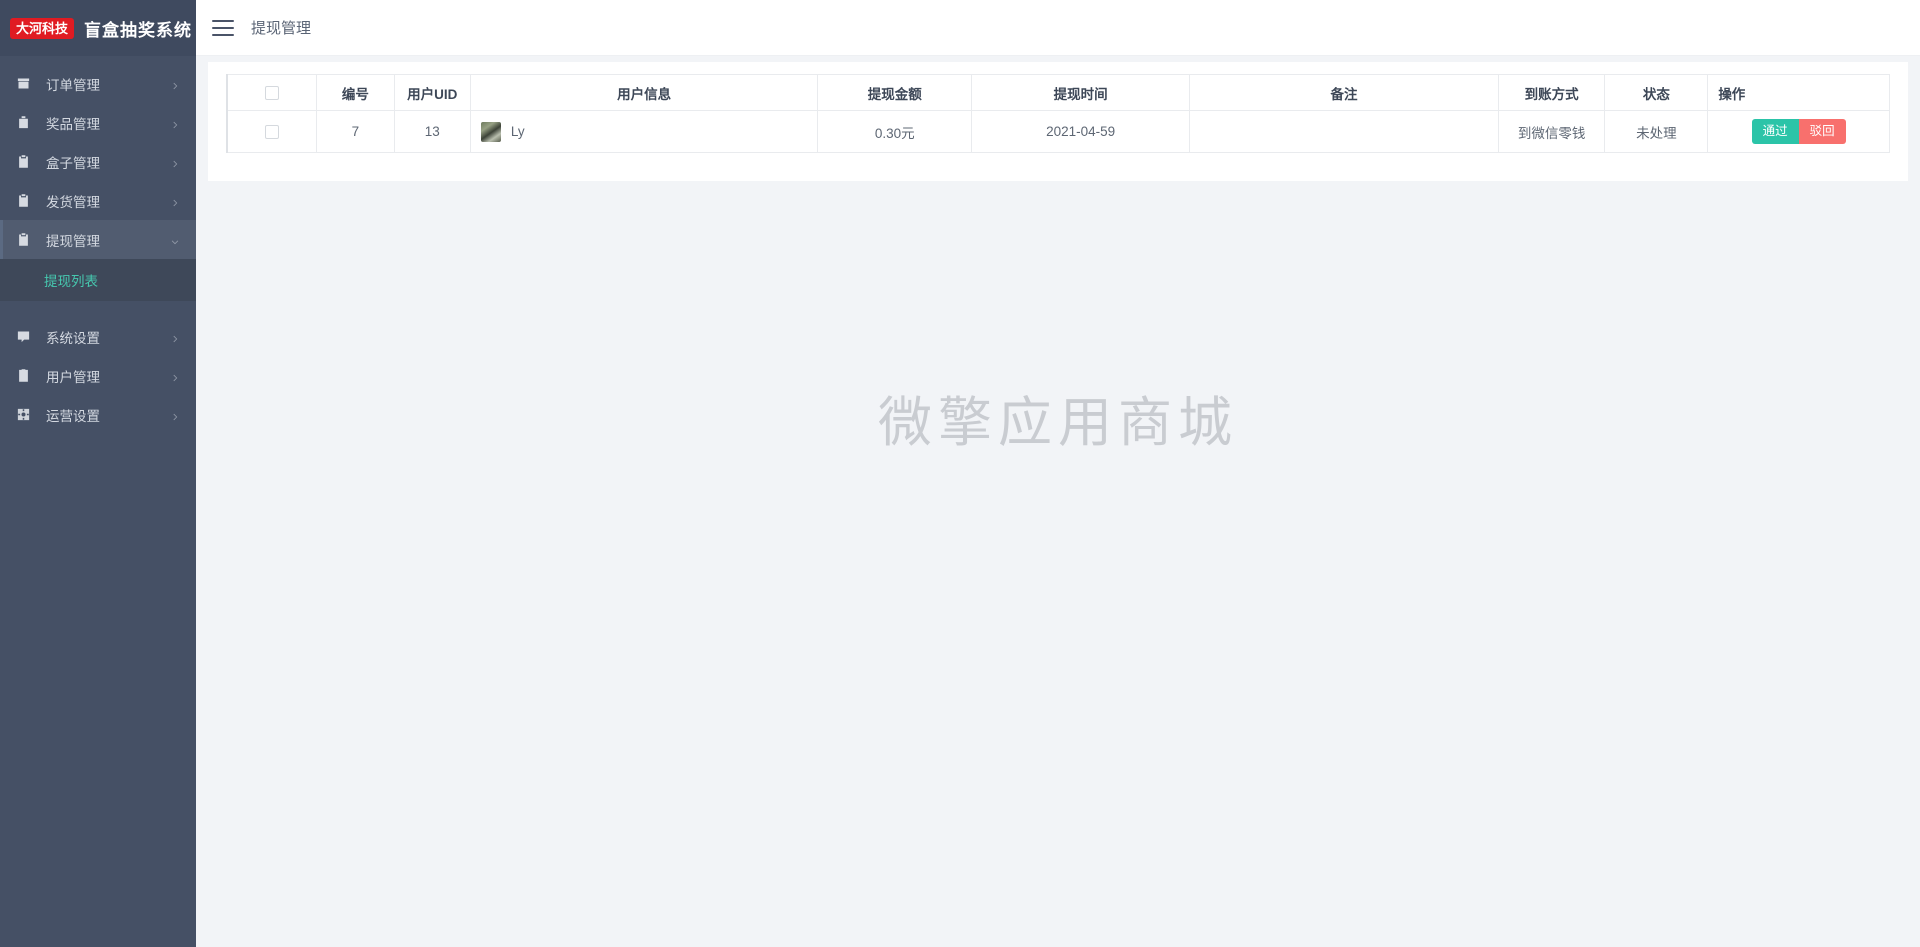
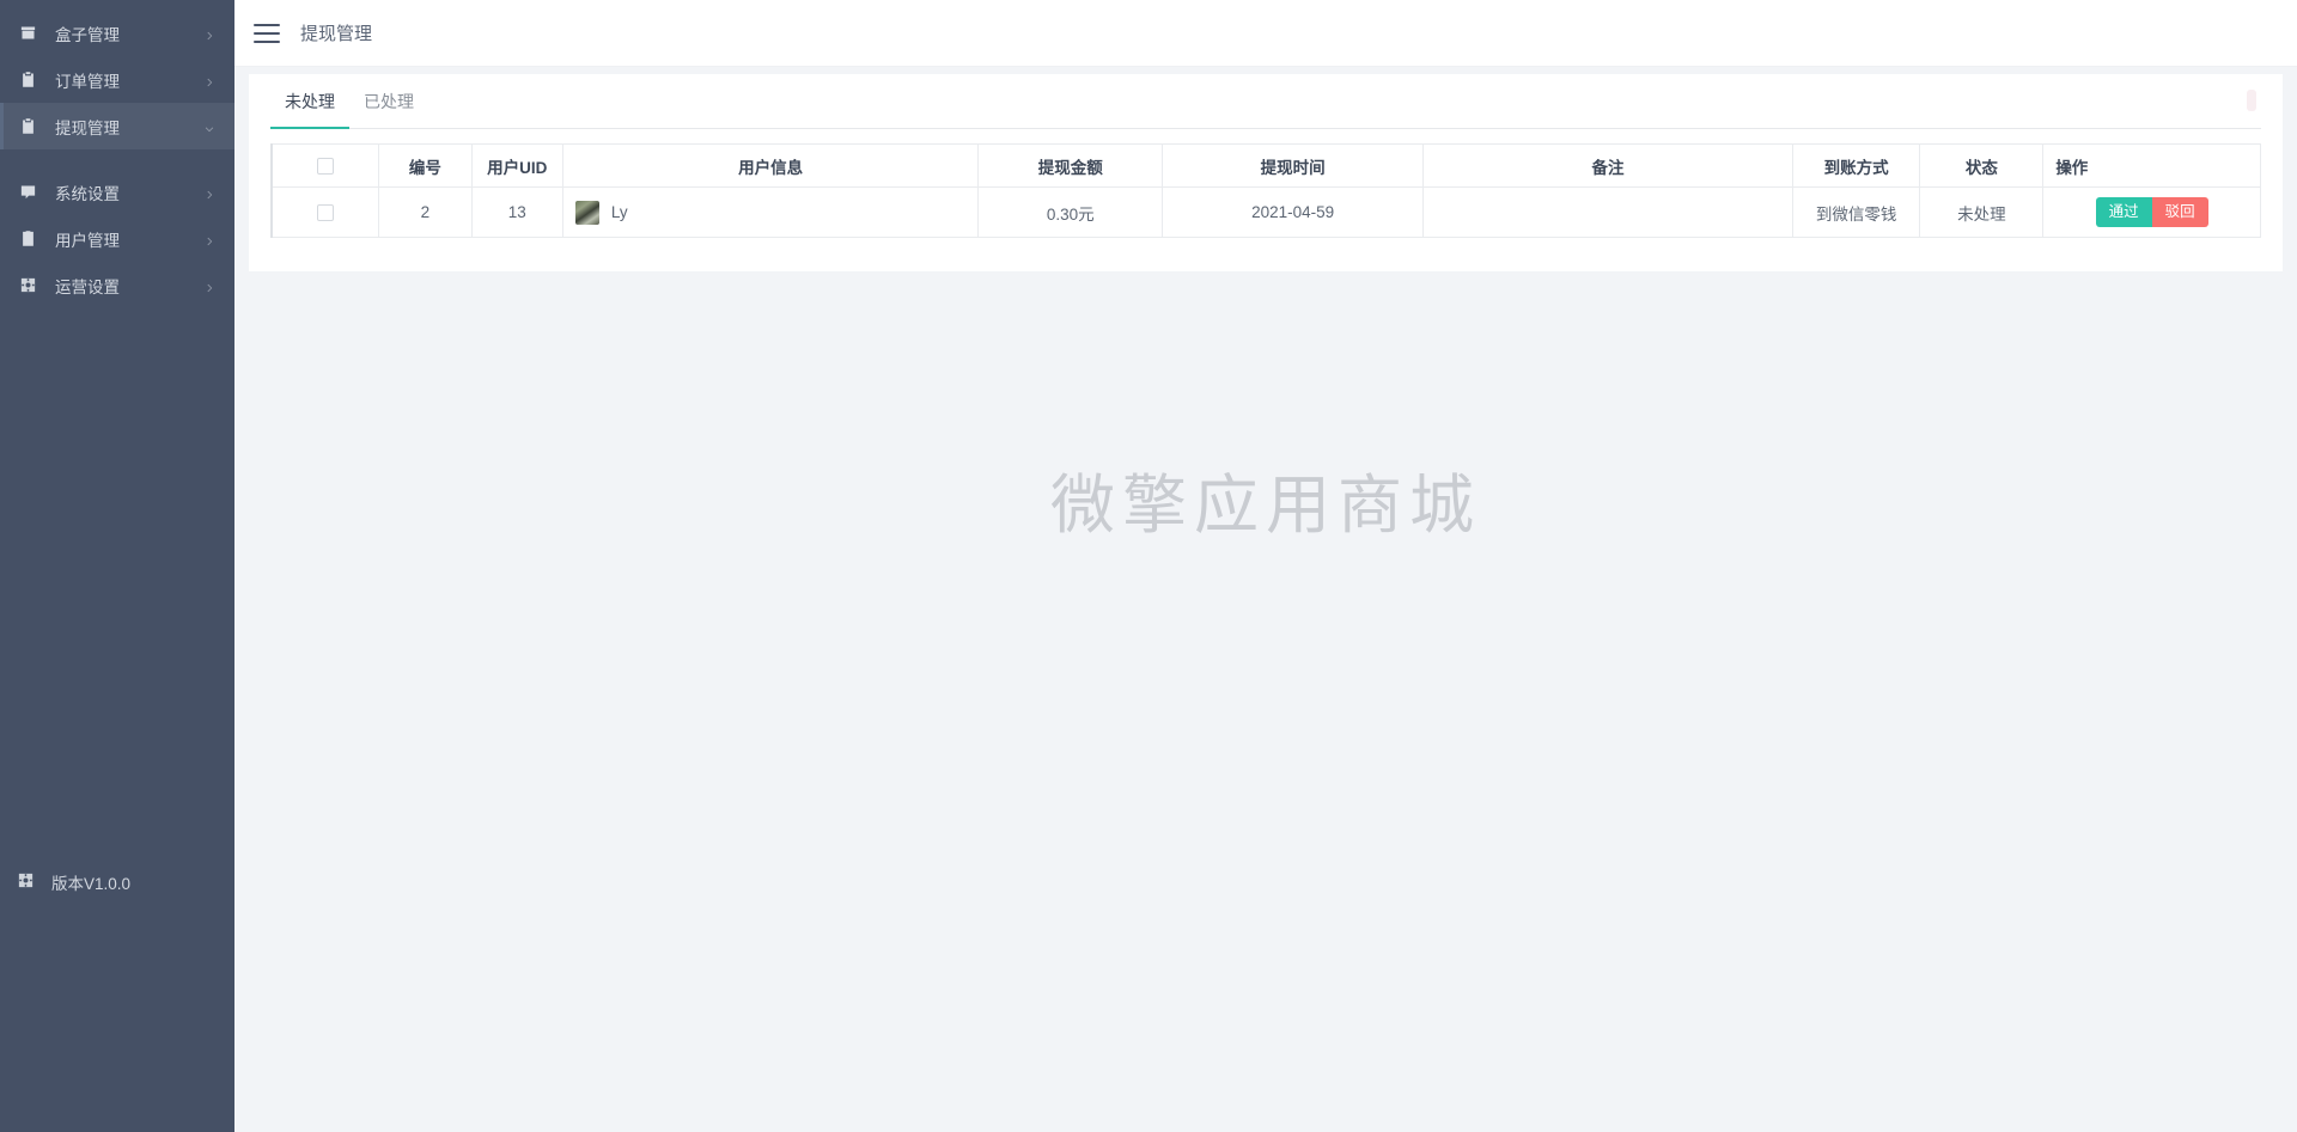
- 大河科技
- 盲盒抽奖系统
- 订单管理
+ 盒子管理
- 奖品管理
- 盒子管理
+ 订单管理
- 发货管理
  提现管理
- 提现列表
  系统设置
  用户管理
  运营设置
+ 版本V1.0.0
  提现管理
  微擎应用商城
+ 未处理
+ 已处理
  	编号	用户UID	用户信息	提现金额	提现时间	备注	到账方式	状态	操作
- 	7	13	Ly	0.30元	2021-04-59		到微信零钱	未处理	通过 驳回
+ 	2	13	Ly	0.30元	2021-04-59		到微信零钱	未处理	通过 驳回
